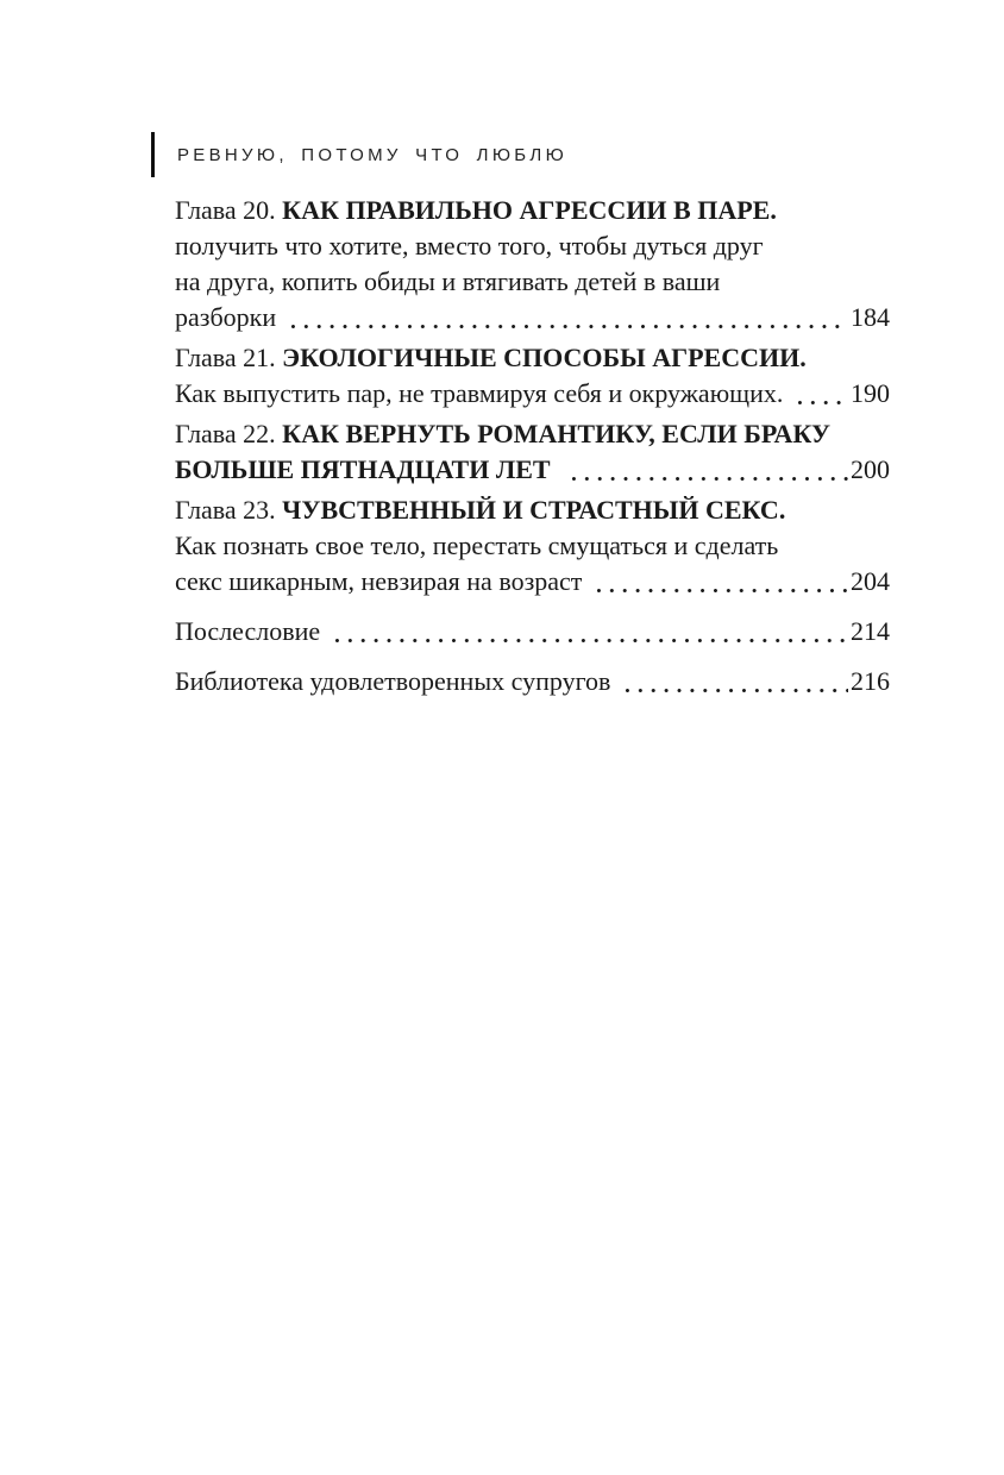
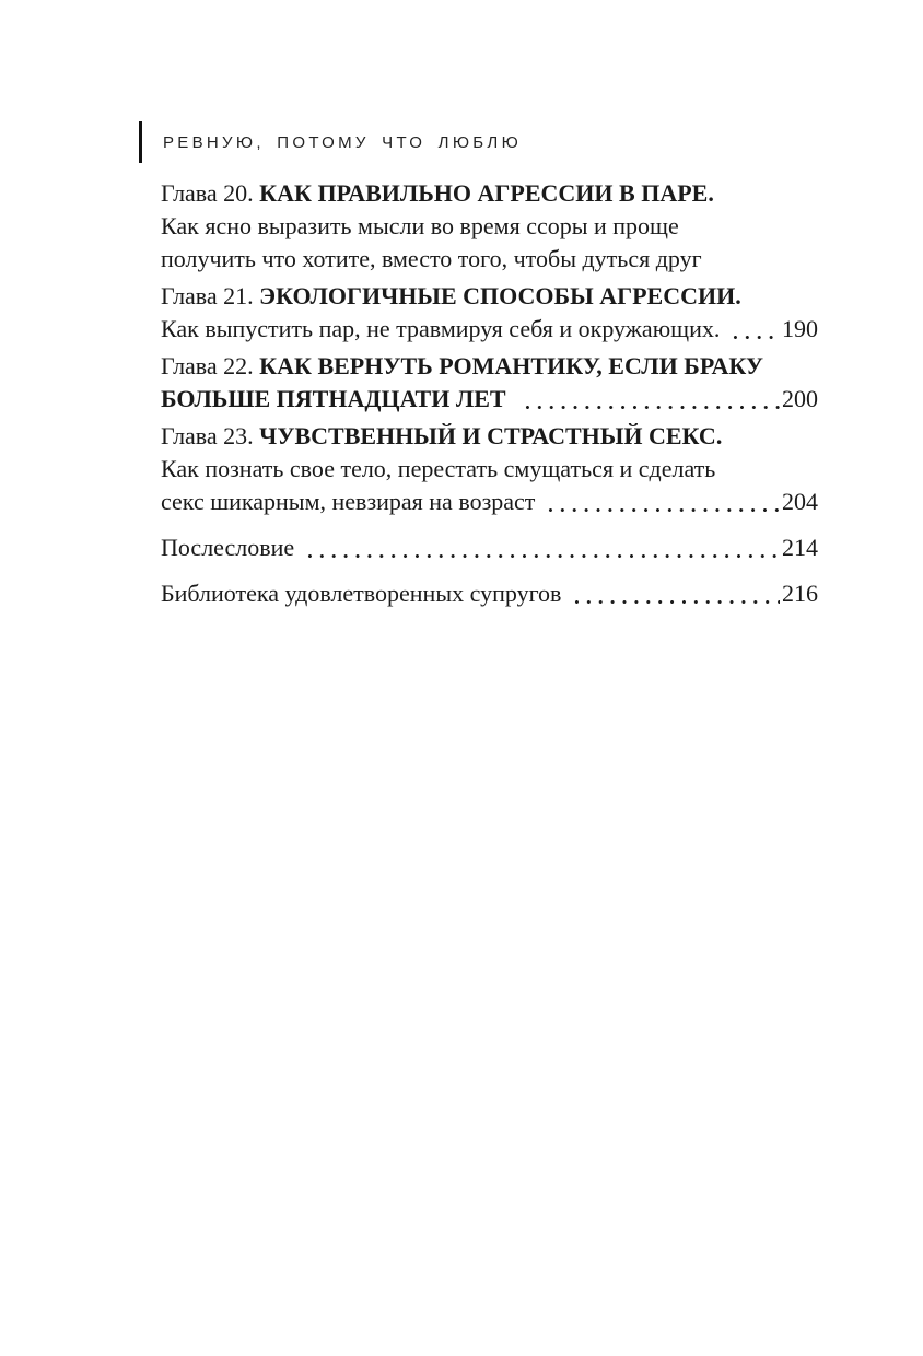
  РЕВНУЮ, ПОТОМУ ЧТО ЛЮБЛЮ
  Глава 20.
  КАК ПРАВИЛЬНО АГРЕССИИ В ПАРЕ.
+ Как ясно выразить мысли во время ссоры и проще
  получить что хотите, вместо того, чтобы дуться друг
- на друга, копить обиды и втягивать детей в ваши
- разборки
- 184
  Глава 21.
  ЭКОЛОГИЧНЫЕ СПОСОБЫ АГРЕССИИ.
  Как выпустить пар, не травмируя себя и окружающих.
  190
  Глава 22.
  КАК ВЕРНУТЬ РОМАНТИКУ, ЕСЛИ БРАКУ
  БОЛЬШЕ ПЯТНАДЦАТИ ЛЕТ
  200
  Глава 23.
  ЧУВСТВЕННЫЙ И СТРАСТНЫЙ СЕКС.
  Как познать свое тело, перестать смущаться и сделать
  секс шикарным, невзирая на возраст
  204
  Послесловие
  214
  Библиотека удовлетворенных супругов
  216
